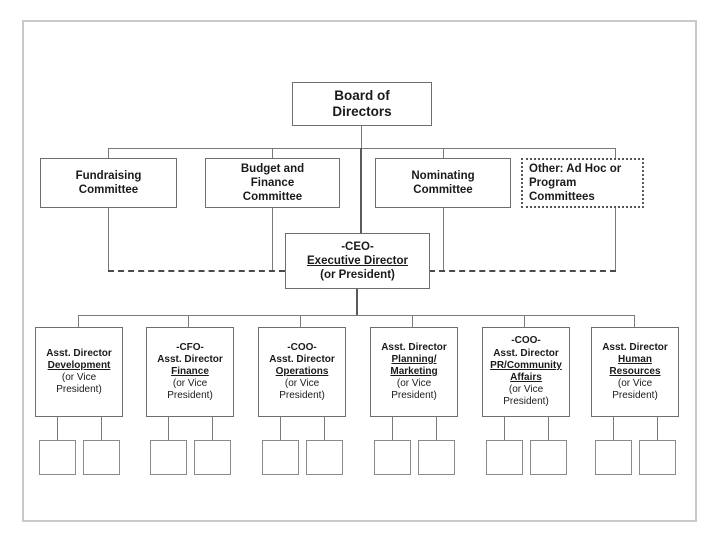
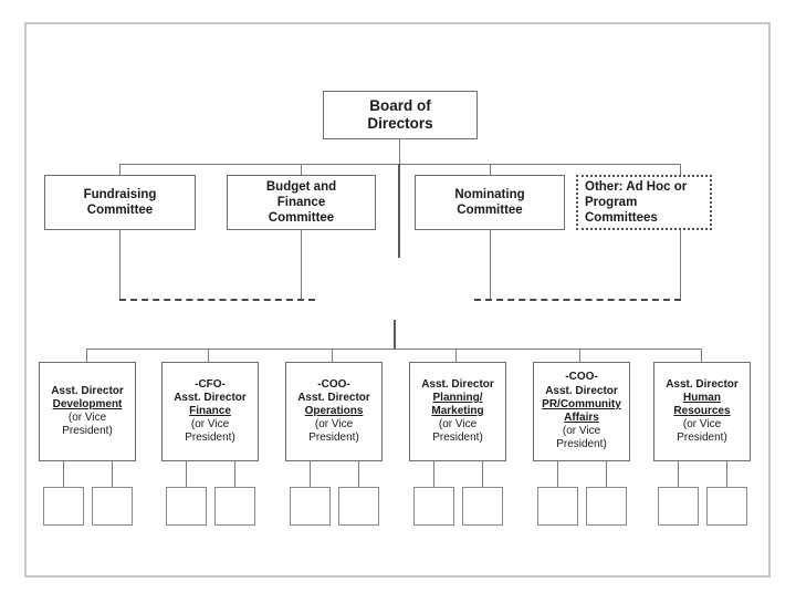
  Board of
  Directors
  Fundraising
  Committee
  Budget and
  Finance
  Committee
  Nominating
  Committee
  Other: Ad Hoc or
  Program
  Committees
- -CEO-
- Executive Director
- (or President)
  Asst. Director
  Development
  (or Vice
  President)
  -CFO-
  Asst. Director
  Finance
  (or Vice
  President)
  -COO-
  Asst. Director
  Operations
  (or Vice
  President)
  Asst. Director
  Planning/
  Marketing
  (or Vice
  President)
  -COO-
  Asst. Director
  PR/Community
  Affairs
  (or Vice
  President)
  Asst. Director
  Human
  Resources
  (or Vice
  President)
